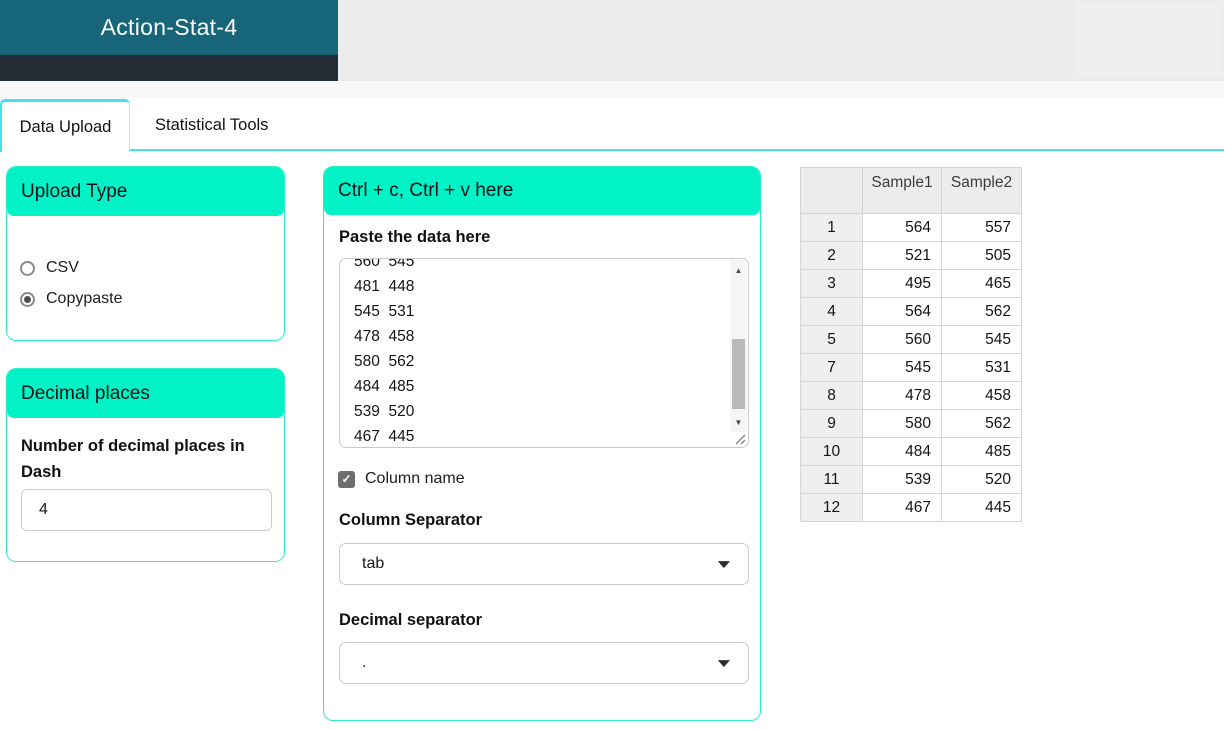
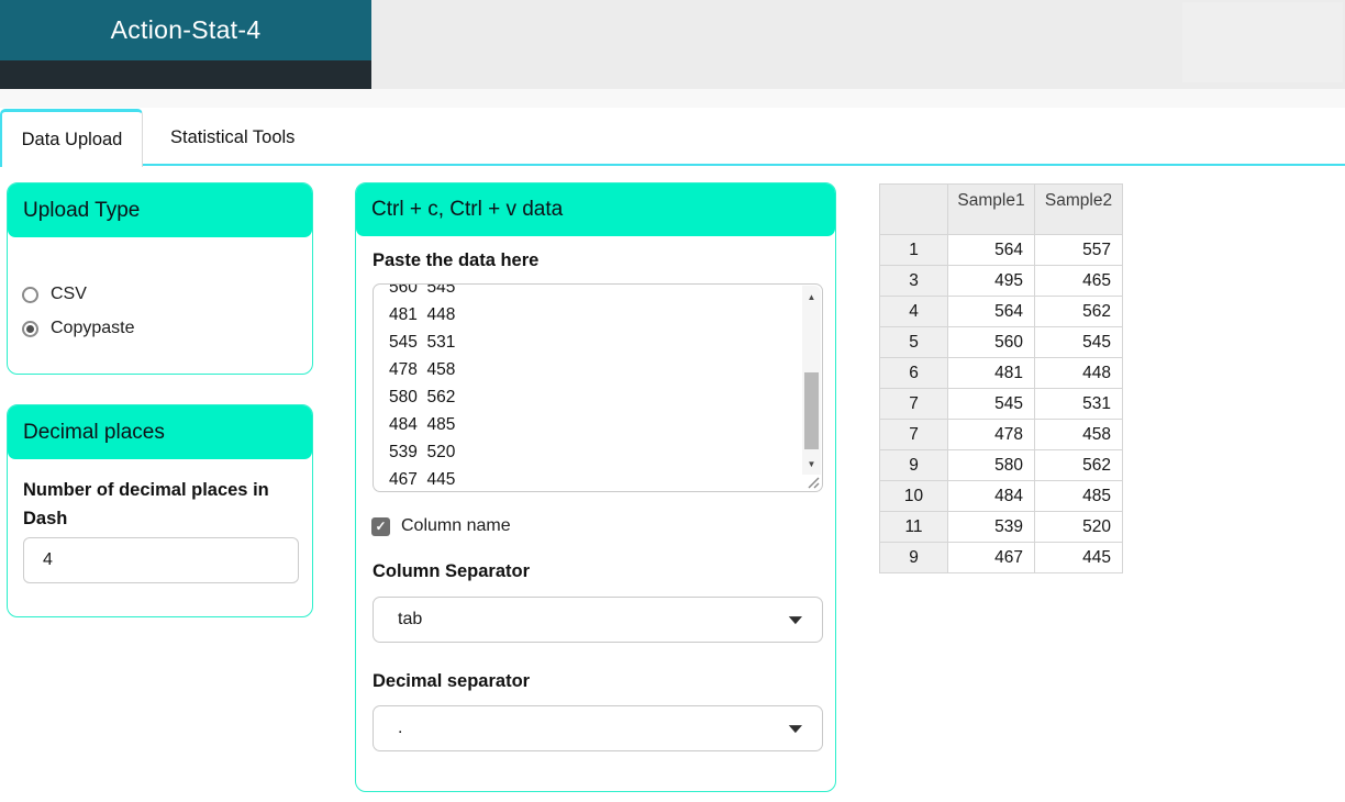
  Action-Stat-4
  Data Upload
  Statistical Tools
  Upload Type
  CSV
  Copypaste
  Decimal places
  Number of decimal places in Dash
  4
- Ctrl + c, Ctrl + v here
+ Ctrl + c, Ctrl + v data
  Paste the data here
  560 545
  481 448
  545 531
  478 458
  580 562
  484 485
  539 520
  467 445
  ▲
  ▼
  ✓
  Column name
  Column Separator
  tab
  ▼
  Decimal separator
  .
  ▼
  	Sample1	Sample2
  1	564	557
- 2	521	505
  3	495	465
  4	564	562
  5	560	545
+ 6	481	448
  7	545	531
- 8	478	458
+ 7	478	458
  9	580	562
  10	484	485
  11	539	520
- 12	467	445
+ 9	467	445
